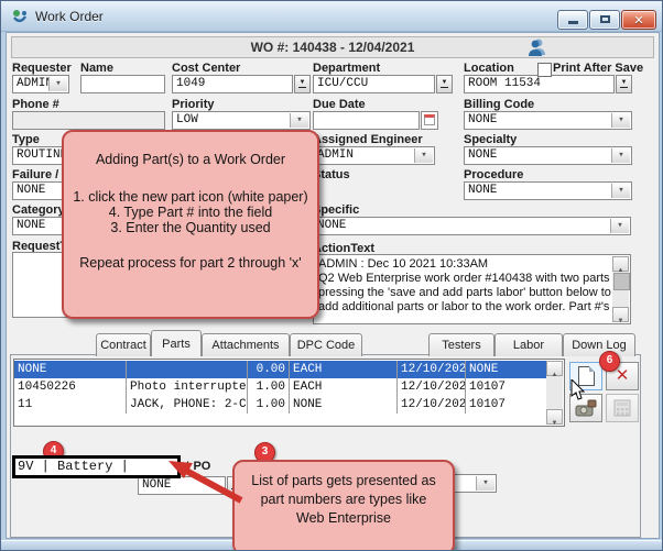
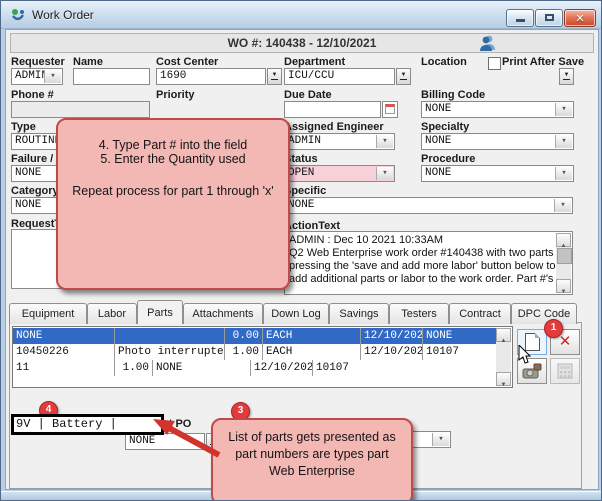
  Work Order
- WO #: 140438 - 12/04/2021
+ WO #: 140438 - 12/10/2021
  Requester
  ADMI
  Name
  Cost Center
- 1049
+ 1690
  Department
  ICU/CCU
  Location
- ROOM 11534
  Print After Save
  Phone #
  Priority
- LOW
  Due Date
  Billing Code
  NONE
  Type
  ROUTIN
  ssigned Engineer
  ADMIN
  Specialty
  NONE
  Failure /
  NONE
  tatus
+ OPEN
  Procedure
  NONE
  Categor
  NONE
  pecific
  NONE
  ctionText
  ADMIN : Dec 10 2021 10:33AM
  Q2 Web Enterprise work order #140438 with two parts
- pressing the 'save and add parts labor' button below to
+ pressing the 'save and add more labor' button below to
  add additional parts or labor to the work order. Part #'s
- Adding Part(s) to a Work Order
- 1. click the new part icon (white paper)
  4. Type Part # into the field
- 3. Enter the Quantity used
+ 5. Enter the Quantity used
- Repeat process for part 2 through 'x'
+ Repeat process for part 1 through 'x'
+ Equipment
- Contract
+ Labor
  Parts
  Attachments
- DPC Code
+ Down Log
+ Savings
  Testers
- Labor
+ Contract
- Down Log
+ DPC Code
  NONE
  0.00
  EACH
  12/10/202
  NONE
  10450226
  Photo interrupte
  1.00
  EACH
  12/10/202
  10107
  11
- JACK, PHONE: 2-C
  1.00
  NONE
  12/10/202
  10107
- 6
+ 1
  4
  9V | Battery |
  NONE
  3
  List of parts gets presented as
- part numbers are types like
+ part numbers are types part
  Web Enterprise
